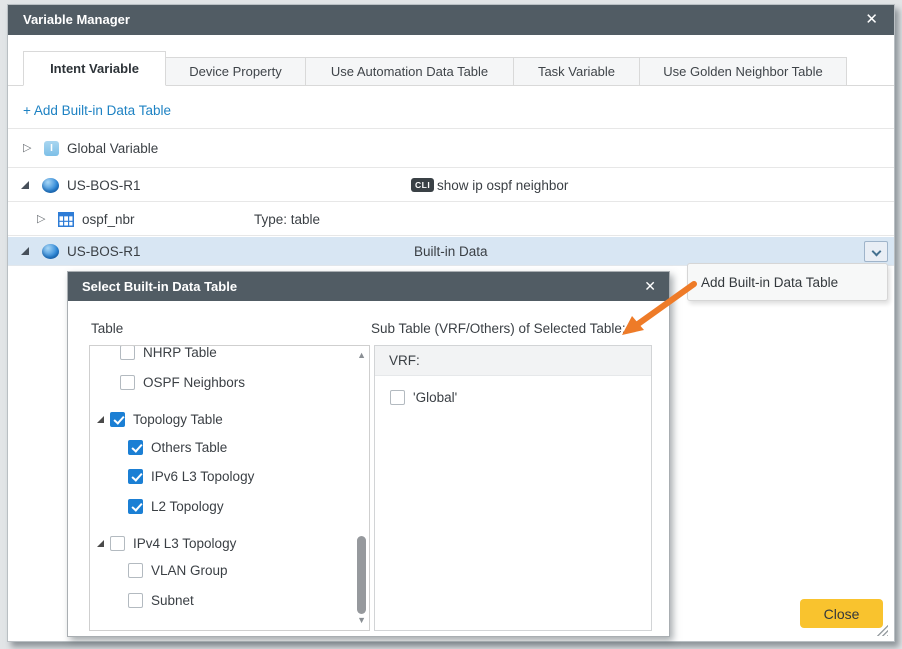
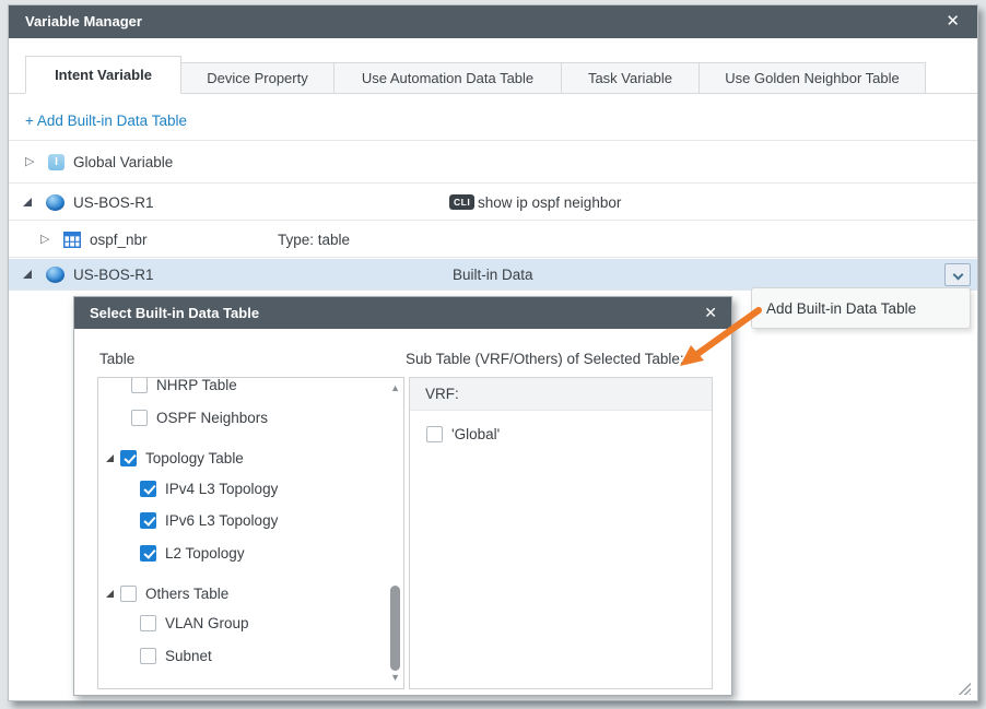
  Variable Manager
  ✕
  Intent Variable
  Device Property
  Use Automation Data Table
  Task Variable
  Use Golden Neighbor Table
  + Add Built-in Data Table
  ▷
  I
  Global Variable
  US-BOS-R1
  CLI
  show ip ospf neighbor
  ▷
  ospf_nbr
  Type: table
  US-BOS-R1
  Built-in Data
- Close
  Add Built-in Data Table
  Select Built-in Data Table
  ✕
  Table
  Sub Table (VRF/Others) of Selected Table:
  NHRP Table
  OSPF Neighbors
  Topology Table
- Others Table
+ IPv4 L3 Topology
  IPv6 L3 Topology
  L2 Topology
- IPv4 L3 Topology
+ Others Table
  VLAN Group
  Subnet
  ▲
  ▼
  VRF:
  'Global'
